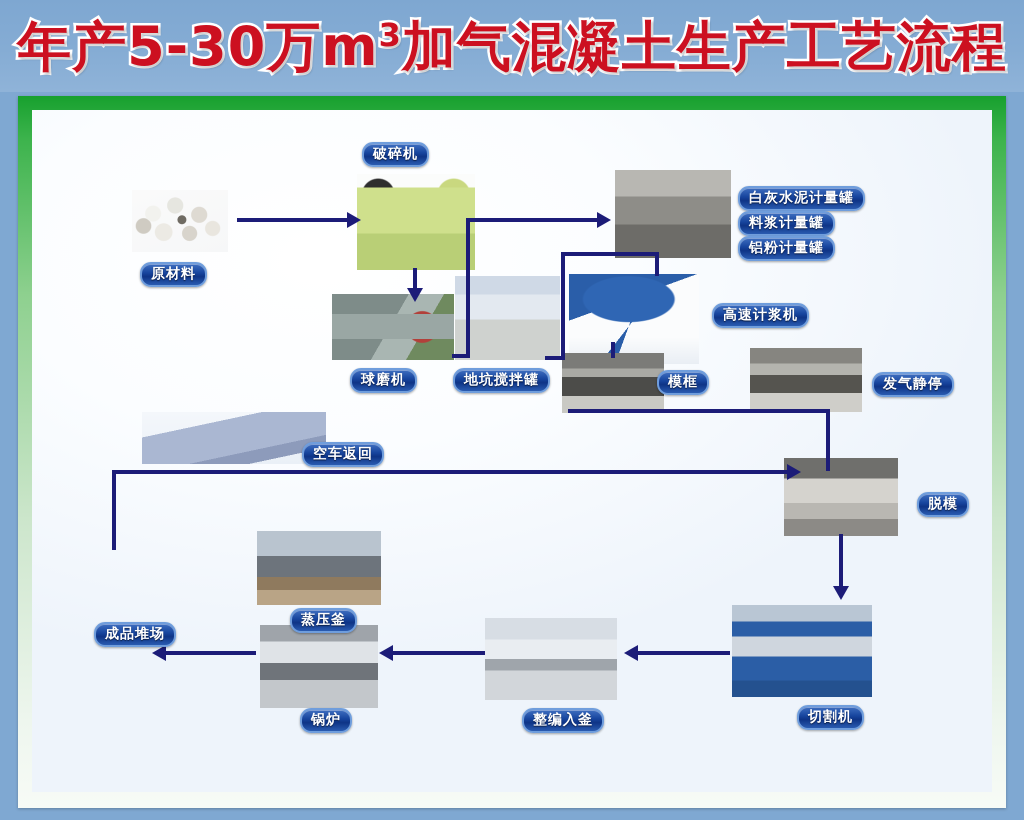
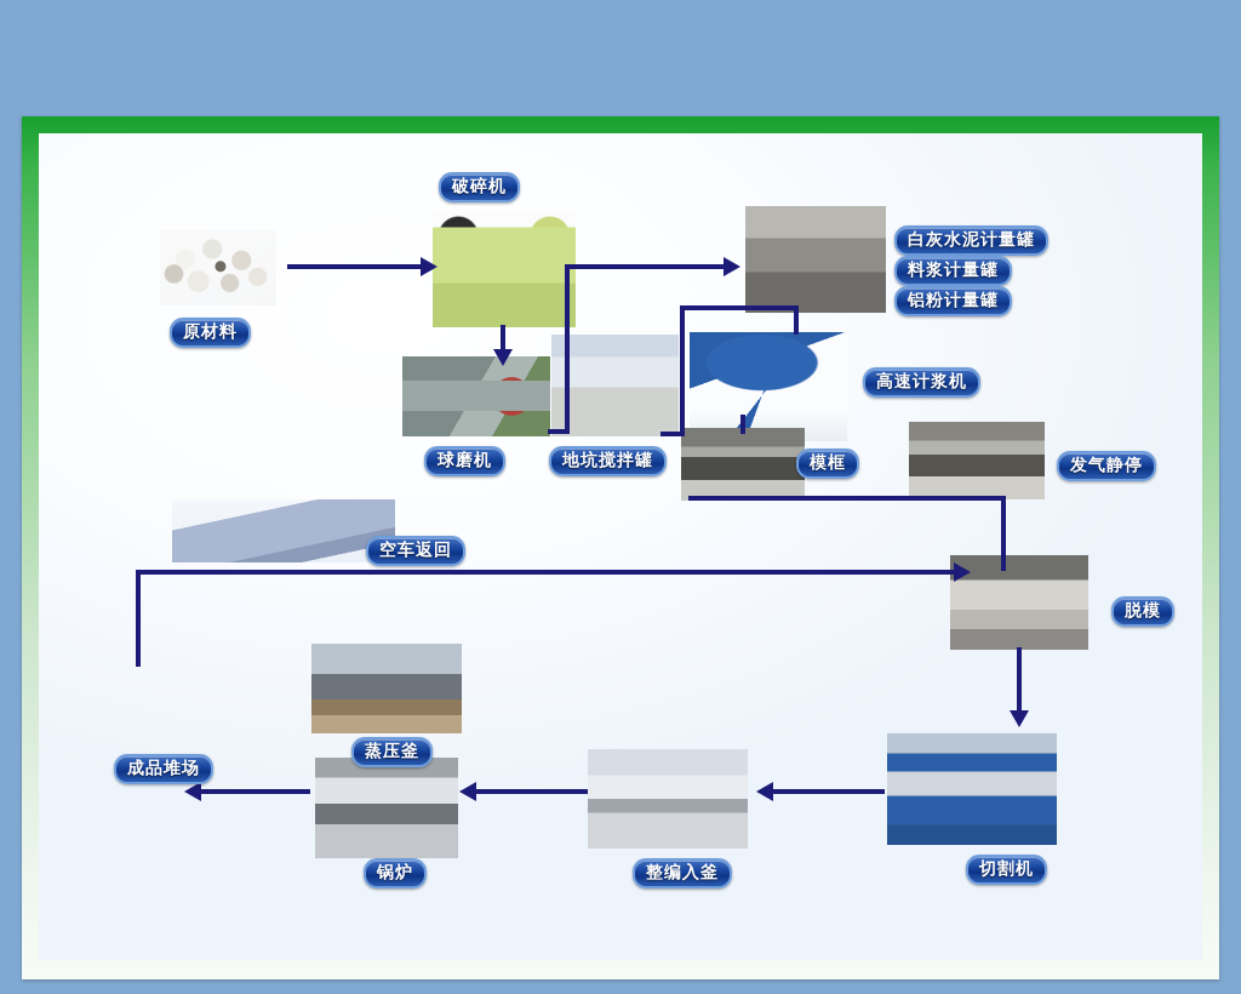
- 年产5-30万m3加气混凝土生产工艺流程
  原材料
  破碎机
  球磨机
  地坑搅拌罐
  白灰水泥计量罐
  料浆计量罐
  铝粉计量罐
  高速计浆机
  模框
  发气静停
  脱模
  空车返回
  切割机
  整编入釜
  蒸压釜
  锅炉
  成品堆场
